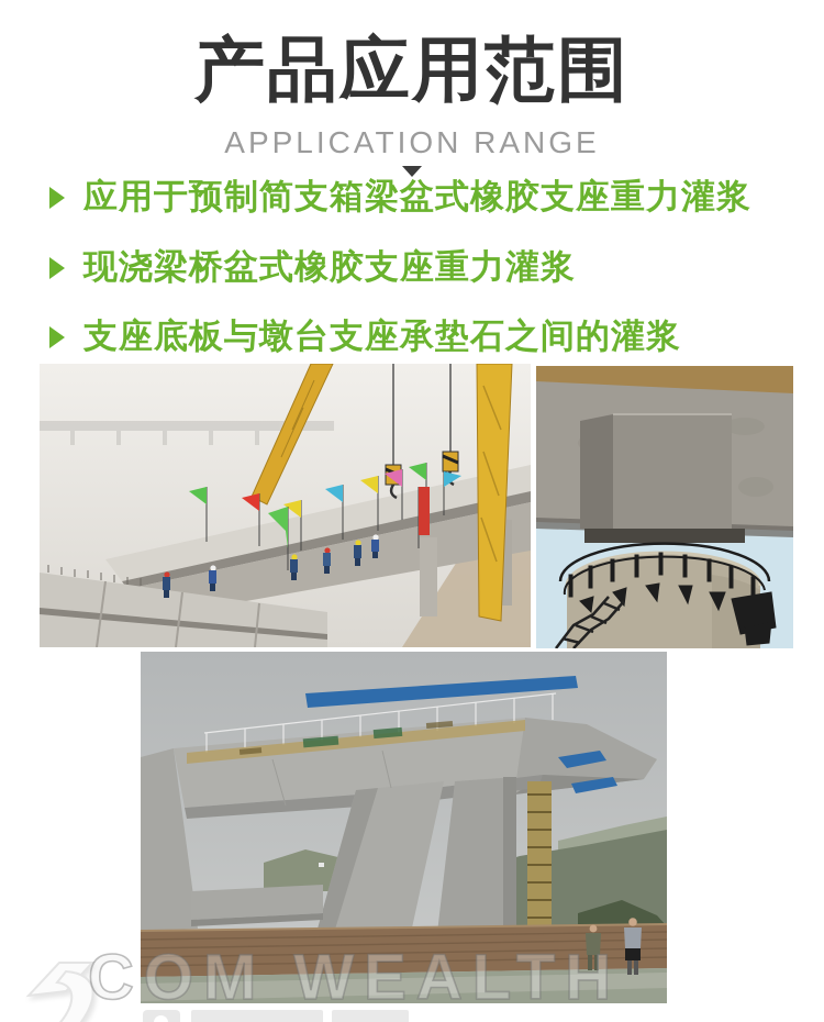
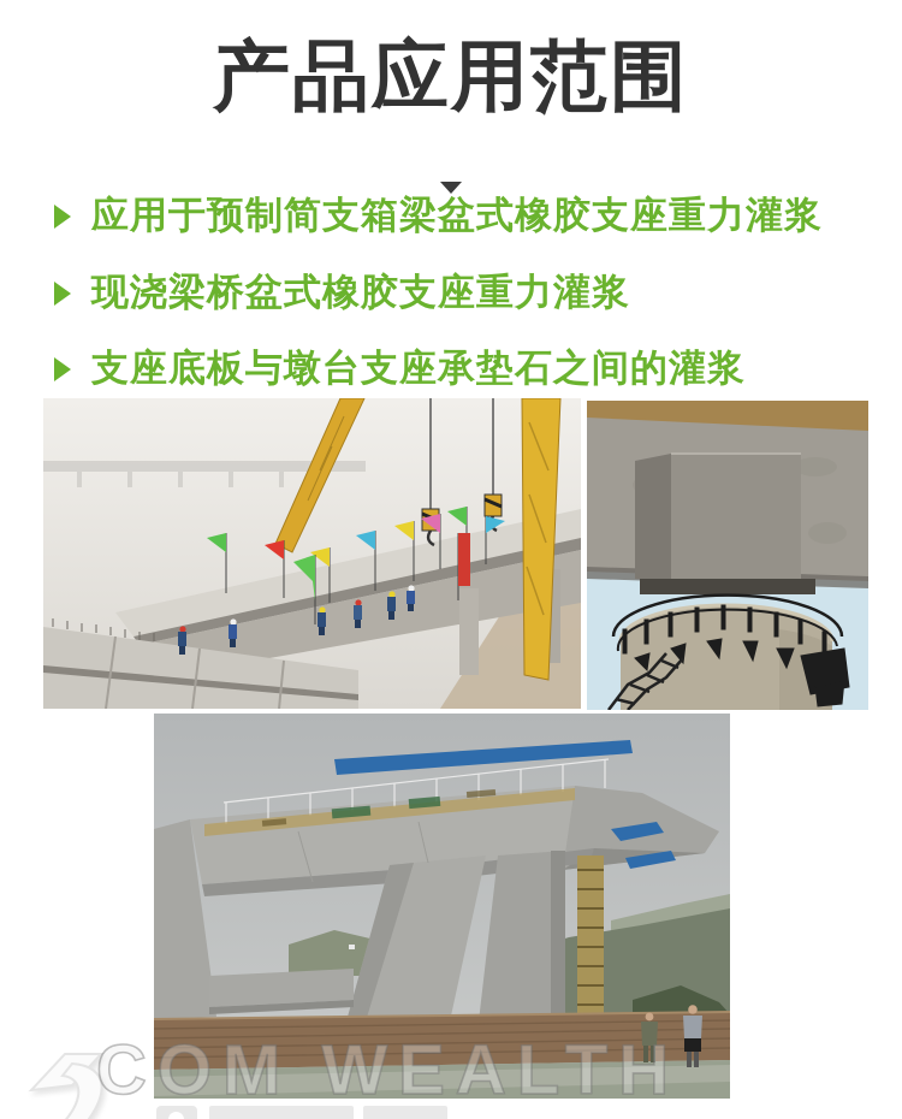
  产品应用范围
- APPLICATION RANGE
  应用于预制简支箱梁盆式橡胶支座重力灌浆
  现浇梁桥盆式橡胶支座重力灌浆
  支座底板与墩台支座承垫石之间的灌浆
  COM WEALTH
